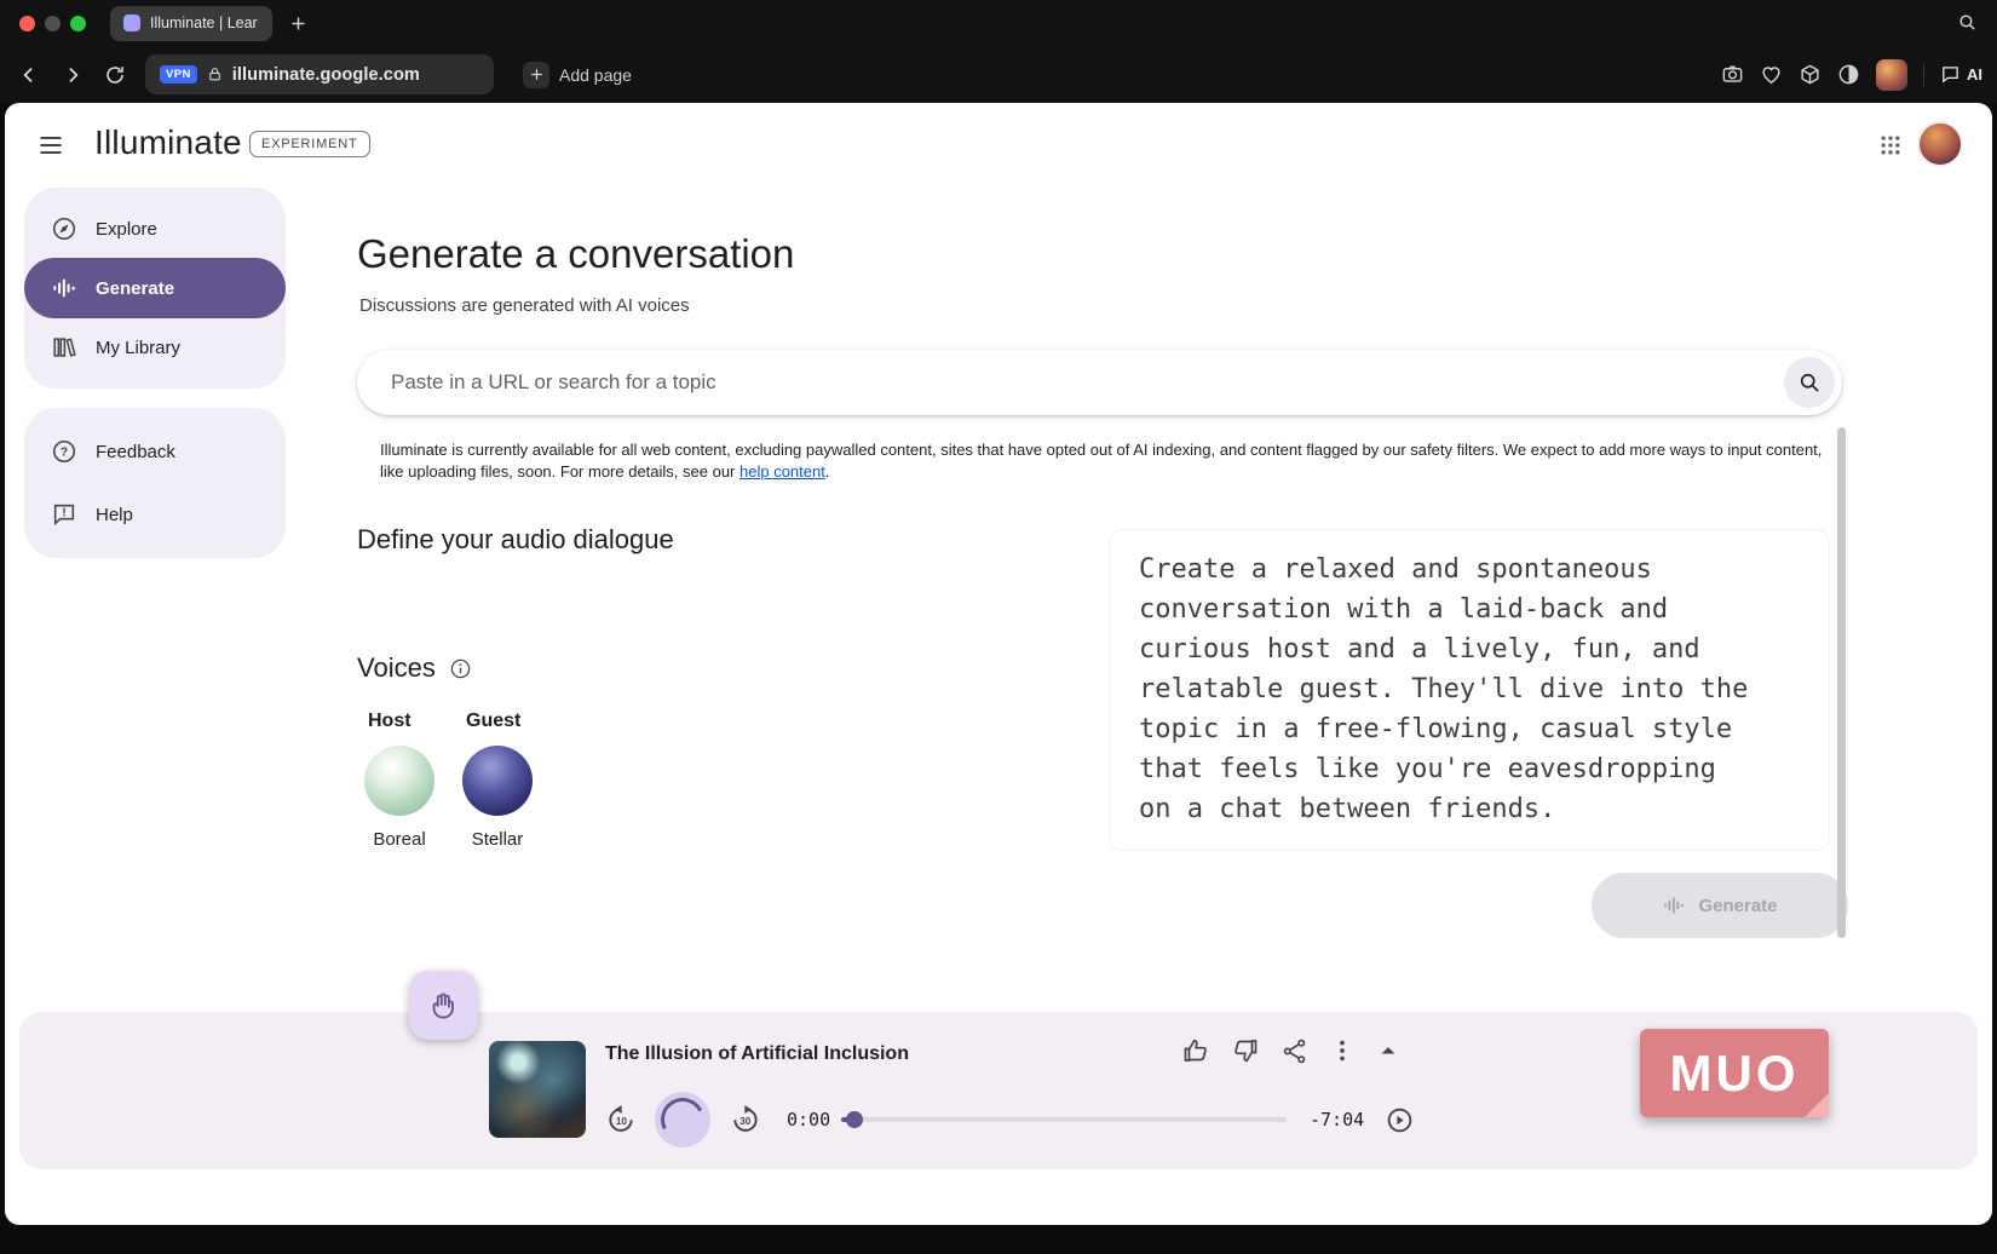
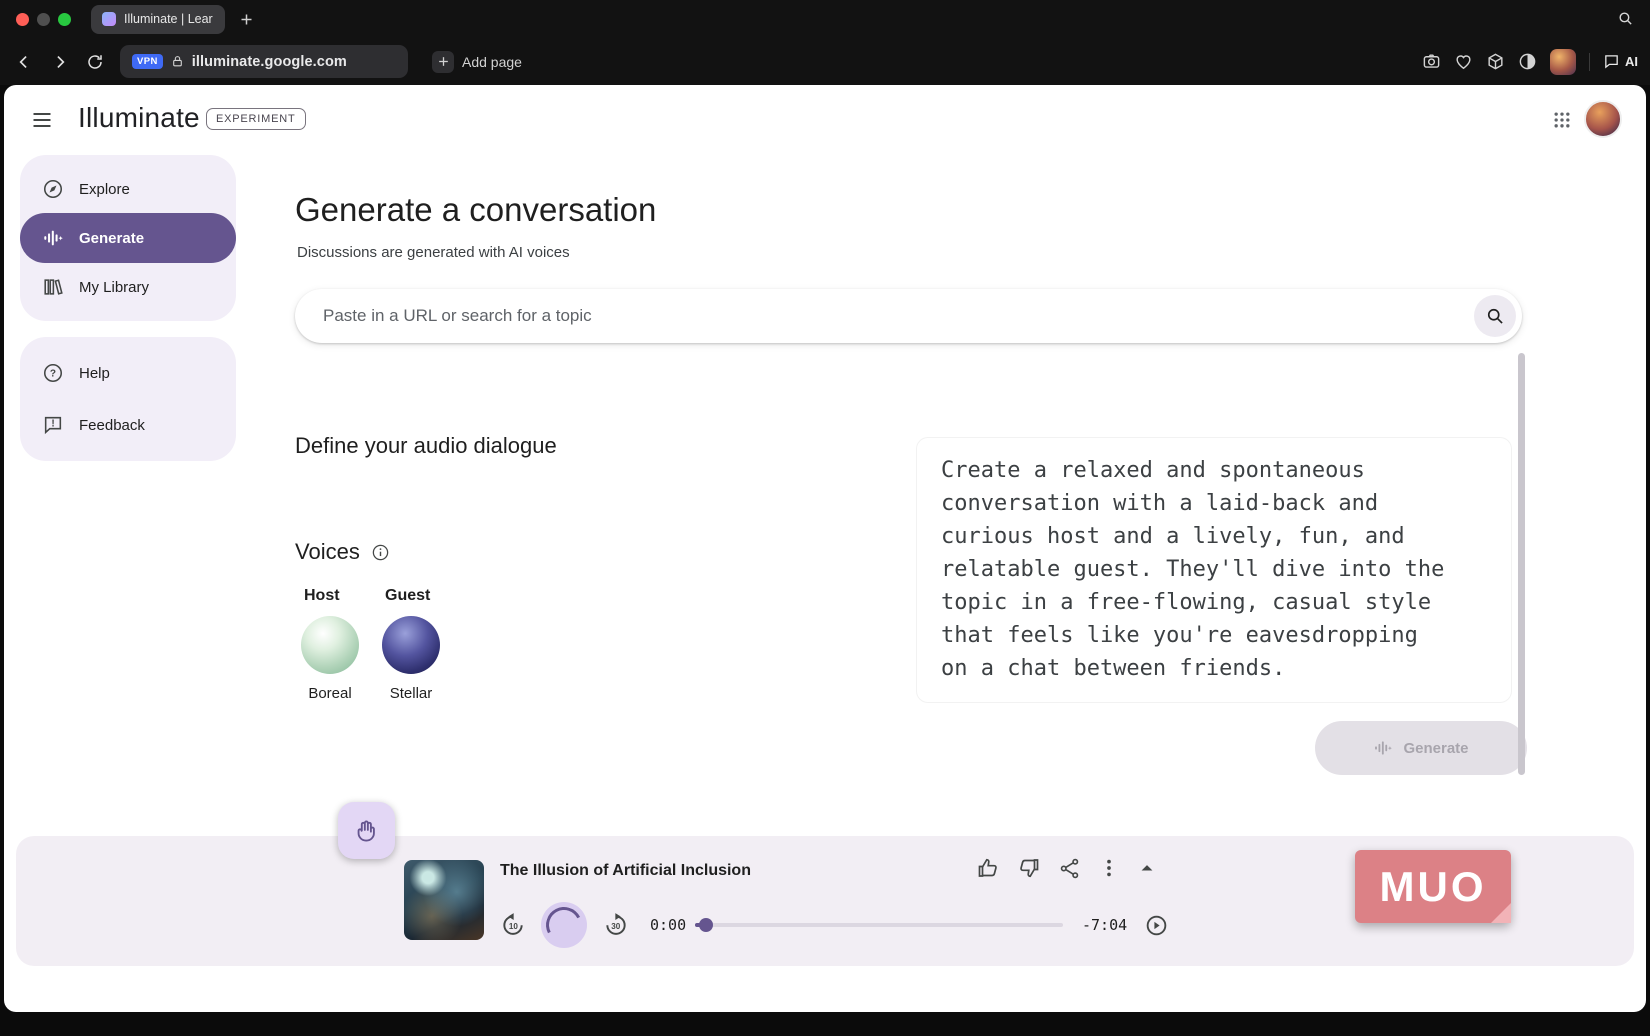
  Illuminate | Lear
  VPN
  illuminate.google.com
  Add page
  AI
  Illuminate
  EXPERIMENT
  Explore
  Generate
  My Library
  ?
- Feedback
+ Help
  !
- Help
+ Feedback
  Generate a conversation
  Discussions are generated with AI voices
  Paste in a URL or search for a topic
- Illuminate is currently available for all web content, excluding paywalled content, sites that have opted out of AI indexing, and content flagged by our safety filters. We expect to add more ways to input content, like uploading files, soon. For more details, see our help content.
  Define your audio dialogue
  Voices
  Host
  Guest
  Boreal
  Stellar
  Create a relaxed and spontaneous conversation with a laid-back and curious host and a lively, fun, and relatable guest. They'll dive into the topic in a free-flowing, casual style that feels like you're eavesdropping on a chat between friends.
  Generate
  The Illusion of Artificial Inclusion
  10
  30
  0:00
  -7:04
  MUO
